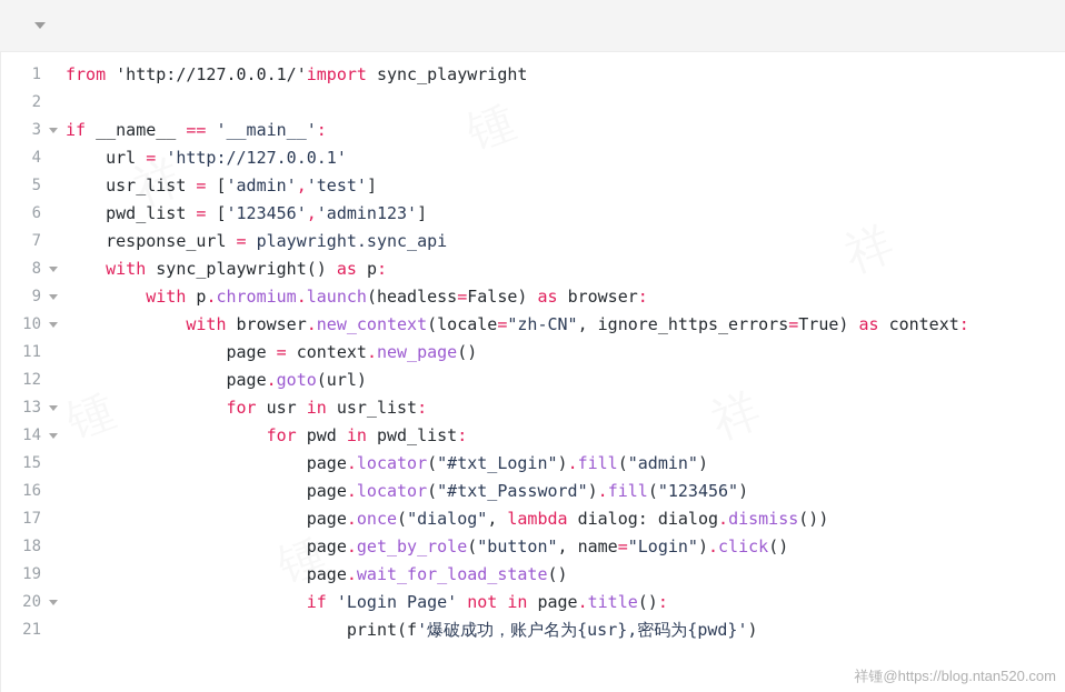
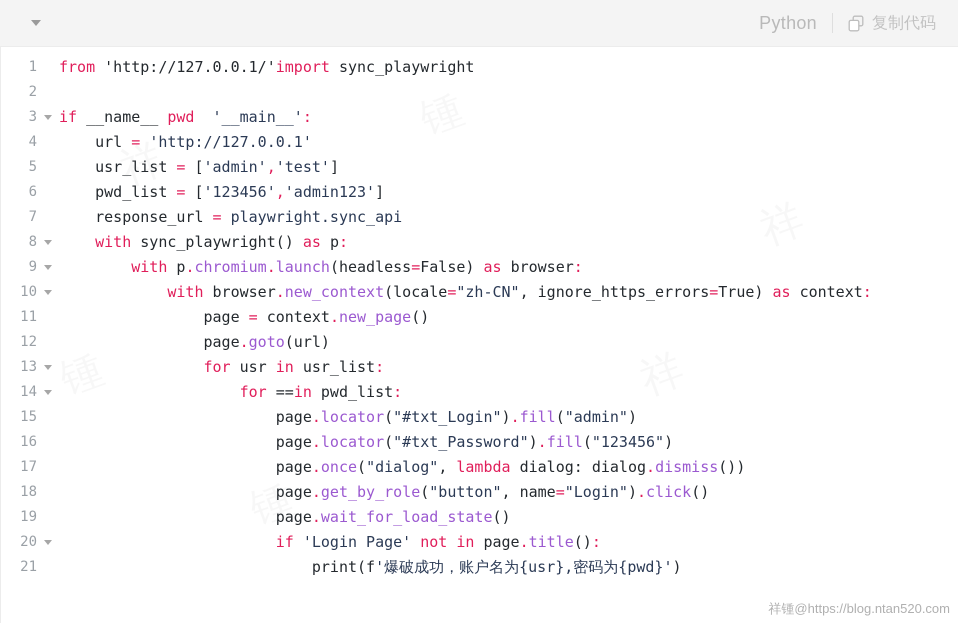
+ Python
+ 复制代码
  1
  from 'http://127.0.0.1/'import sync_playwright
  2
  3
- if __name__ == '__main__':
+ if __name__ pwd '__main__':
  4
  url = 'http://127.0.0.1'
  5
  usr_list = ['admin','test']
  6
  pwd_list = ['123456','admin123']
  7
  response_url = playwright.sync_api
  8
  with sync_playwright() as p:
  9
  with p.chromium.launch(headless=False) as browser:
  10
  with browser.new_context(locale="zh-CN", ignore_https_errors=True) as context:
  11
  page = context.new_page()
  12
  page.goto(url)
  13
  for usr in usr_list:
  14
- for pwd in pwd_list:
+ for ==in pwd_list:
  15
  page.locator("#txt_Login").fill("admin")
  16
  page.locator("#txt_Password").fill("123456")
  17
  page.once("dialog", lambda dialog: dialog.dismiss())
  18
  page.get_by_role("button", name="Login").click()
  19
  page.wait_for_load_state()
  20
  if 'Login Page' not in page.title():
  21
  print(f'爆破成功，账户名为{usr},密码为{pwd}')
  祥锺@https://blog.ntan520.com
